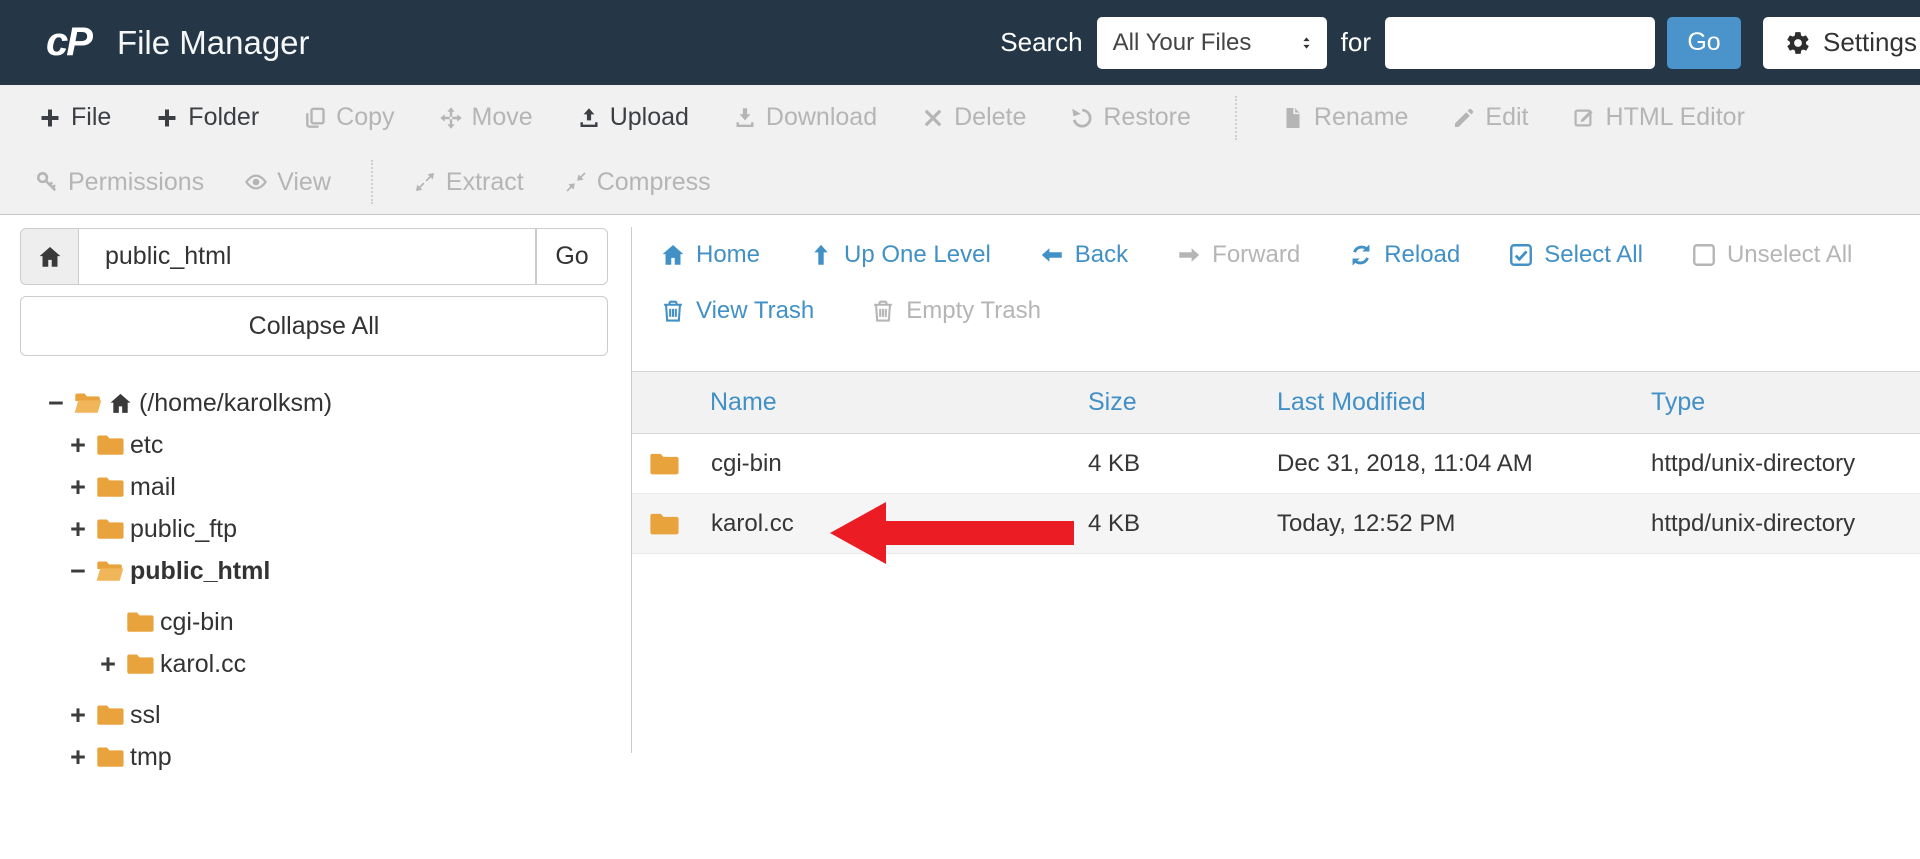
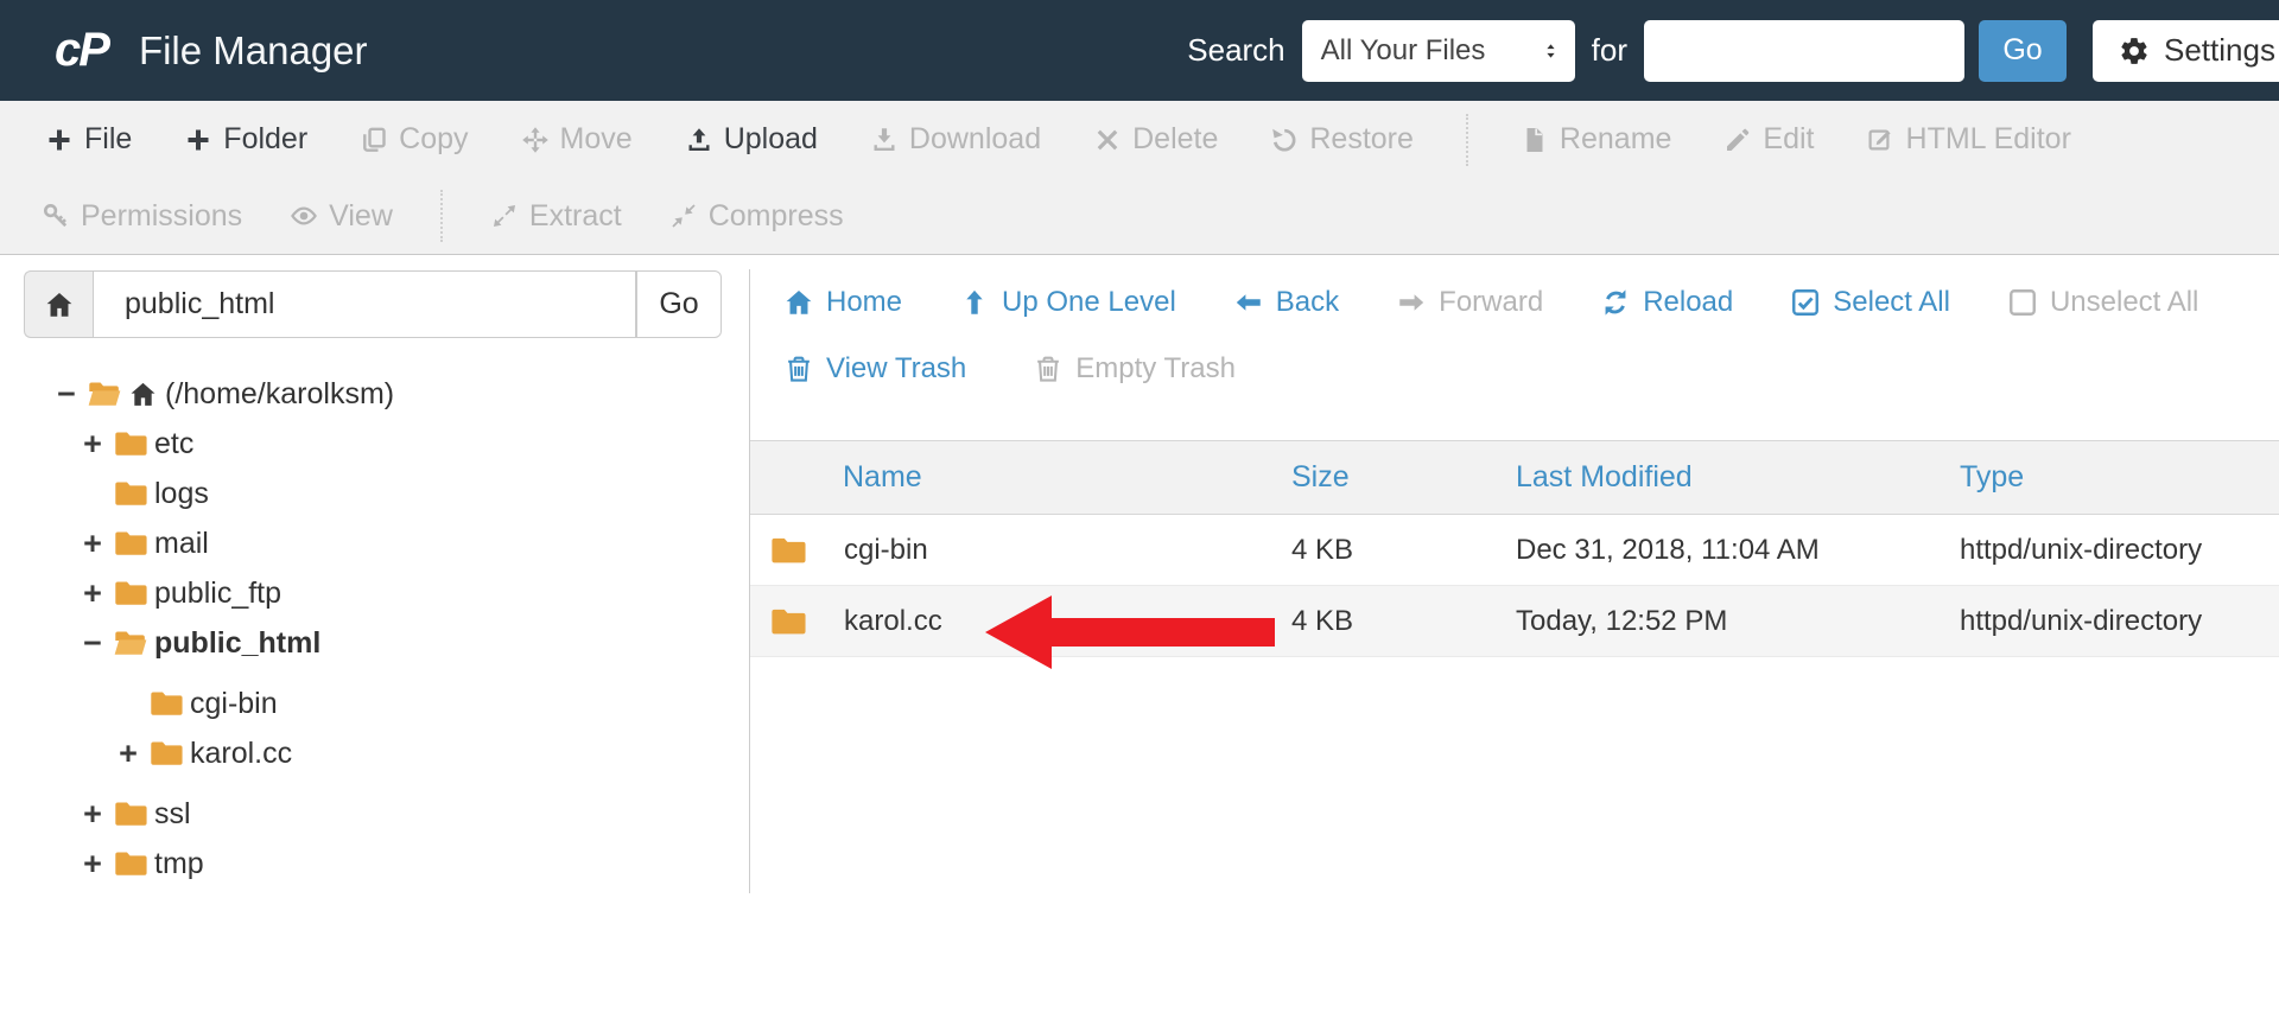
  cP
  File Manager
  Search
  All Your Files
  for
  Go
  Settings
  File
  Folder
  Copy
  Move
  Upload
  Download
  Delete
  Restore
  Rename
  Edit
  HTML Editor
  Permissions
  View
  Extract
  Compress
  public_html
  Go
- Collapse All
  −
  (/home/karolksm)
  +
  etc
+ logs
  +
  mail
  +
  public_ftp
  −
  public_html
  cgi-bin
  +
  karol.cc
  +
  ssl
  +
  tmp
  Home
  Up One Level
  Back
  Forward
  Reload
  Select All
  Unselect All
  View Trash
  Empty Trash
  Name	Size	Last Modified	Type
  cgi-bin	4 KB	Dec 31, 2018, 11:04 AM	httpd/unix-directory
  karol.cc	4 KB	Today, 12:52 PM	httpd/unix-directory
